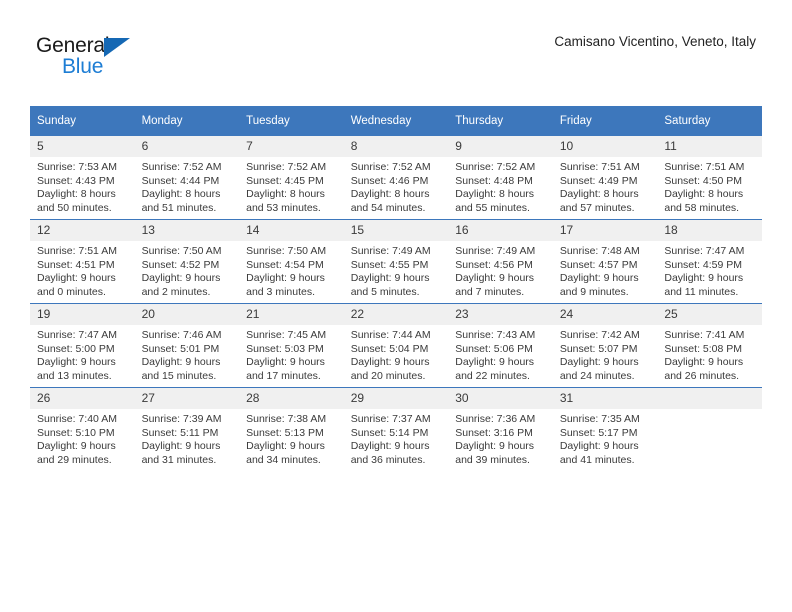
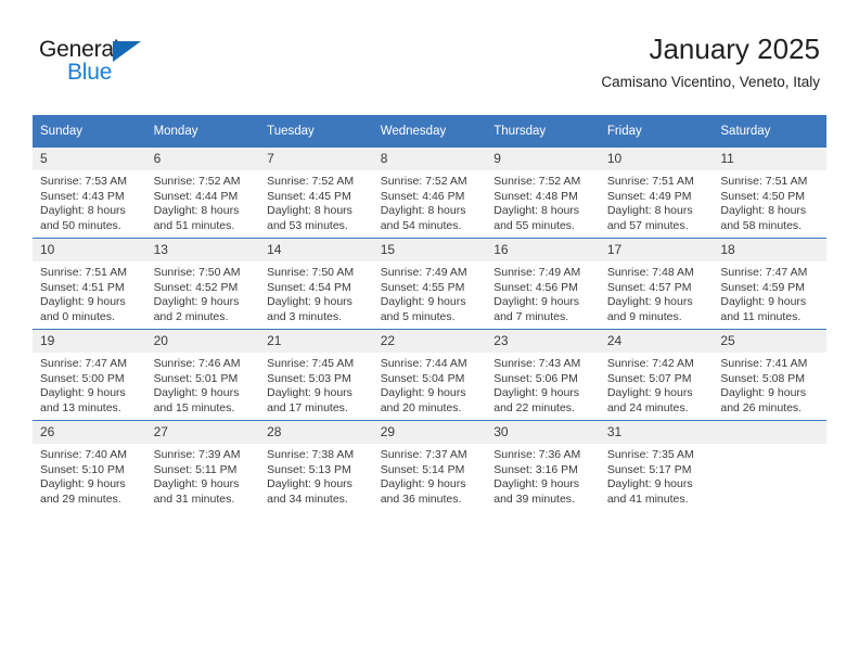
  General
  Blue
+ January 2025
  Camisano Vicentino, Veneto, Italy
  Sunday	Monday	Tuesday	Wednesday	Thursday	Friday	Saturday
  5Sunrise: 7:53 AMSunset: 4:43 PMDaylight: 8 hoursand 50 minutes.	6Sunrise: 7:52 AMSunset: 4:44 PMDaylight: 8 hoursand 51 minutes.	7Sunrise: 7:52 AMSunset: 4:45 PMDaylight: 8 hoursand 53 minutes.	8Sunrise: 7:52 AMSunset: 4:46 PMDaylight: 8 hoursand 54 minutes.	9Sunrise: 7:52 AMSunset: 4:48 PMDaylight: 8 hoursand 55 minutes.	10Sunrise: 7:51 AMSunset: 4:49 PMDaylight: 8 hoursand 57 minutes.	11Sunrise: 7:51 AMSunset: 4:50 PMDaylight: 8 hoursand 58 minutes.
- 12Sunrise: 7:51 AMSunset: 4:51 PMDaylight: 9 hoursand 0 minutes.	13Sunrise: 7:50 AMSunset: 4:52 PMDaylight: 9 hoursand 2 minutes.	14Sunrise: 7:50 AMSunset: 4:54 PMDaylight: 9 hoursand 3 minutes.	15Sunrise: 7:49 AMSunset: 4:55 PMDaylight: 9 hoursand 5 minutes.	16Sunrise: 7:49 AMSunset: 4:56 PMDaylight: 9 hoursand 7 minutes.	17Sunrise: 7:48 AMSunset: 4:57 PMDaylight: 9 hoursand 9 minutes.	18Sunrise: 7:47 AMSunset: 4:59 PMDaylight: 9 hoursand 11 minutes.
+ 10Sunrise: 7:51 AMSunset: 4:51 PMDaylight: 9 hoursand 0 minutes.	13Sunrise: 7:50 AMSunset: 4:52 PMDaylight: 9 hoursand 2 minutes.	14Sunrise: 7:50 AMSunset: 4:54 PMDaylight: 9 hoursand 3 minutes.	15Sunrise: 7:49 AMSunset: 4:55 PMDaylight: 9 hoursand 5 minutes.	16Sunrise: 7:49 AMSunset: 4:56 PMDaylight: 9 hoursand 7 minutes.	17Sunrise: 7:48 AMSunset: 4:57 PMDaylight: 9 hoursand 9 minutes.	18Sunrise: 7:47 AMSunset: 4:59 PMDaylight: 9 hoursand 11 minutes.
  19Sunrise: 7:47 AMSunset: 5:00 PMDaylight: 9 hoursand 13 minutes.	20Sunrise: 7:46 AMSunset: 5:01 PMDaylight: 9 hoursand 15 minutes.	21Sunrise: 7:45 AMSunset: 5:03 PMDaylight: 9 hoursand 17 minutes.	22Sunrise: 7:44 AMSunset: 5:04 PMDaylight: 9 hoursand 20 minutes.	23Sunrise: 7:43 AMSunset: 5:06 PMDaylight: 9 hoursand 22 minutes.	24Sunrise: 7:42 AMSunset: 5:07 PMDaylight: 9 hoursand 24 minutes.	25Sunrise: 7:41 AMSunset: 5:08 PMDaylight: 9 hoursand 26 minutes.
  26Sunrise: 7:40 AMSunset: 5:10 PMDaylight: 9 hoursand 29 minutes.	27Sunrise: 7:39 AMSunset: 5:11 PMDaylight: 9 hoursand 31 minutes.	28Sunrise: 7:38 AMSunset: 5:13 PMDaylight: 9 hoursand 34 minutes.	29Sunrise: 7:37 AMSunset: 5:14 PMDaylight: 9 hoursand 36 minutes.	30Sunrise: 7:36 AMSunset: 3:16 PMDaylight: 9 hoursand 39 minutes.	31Sunrise: 7:35 AMSunset: 5:17 PMDaylight: 9 hoursand 41 minutes.
